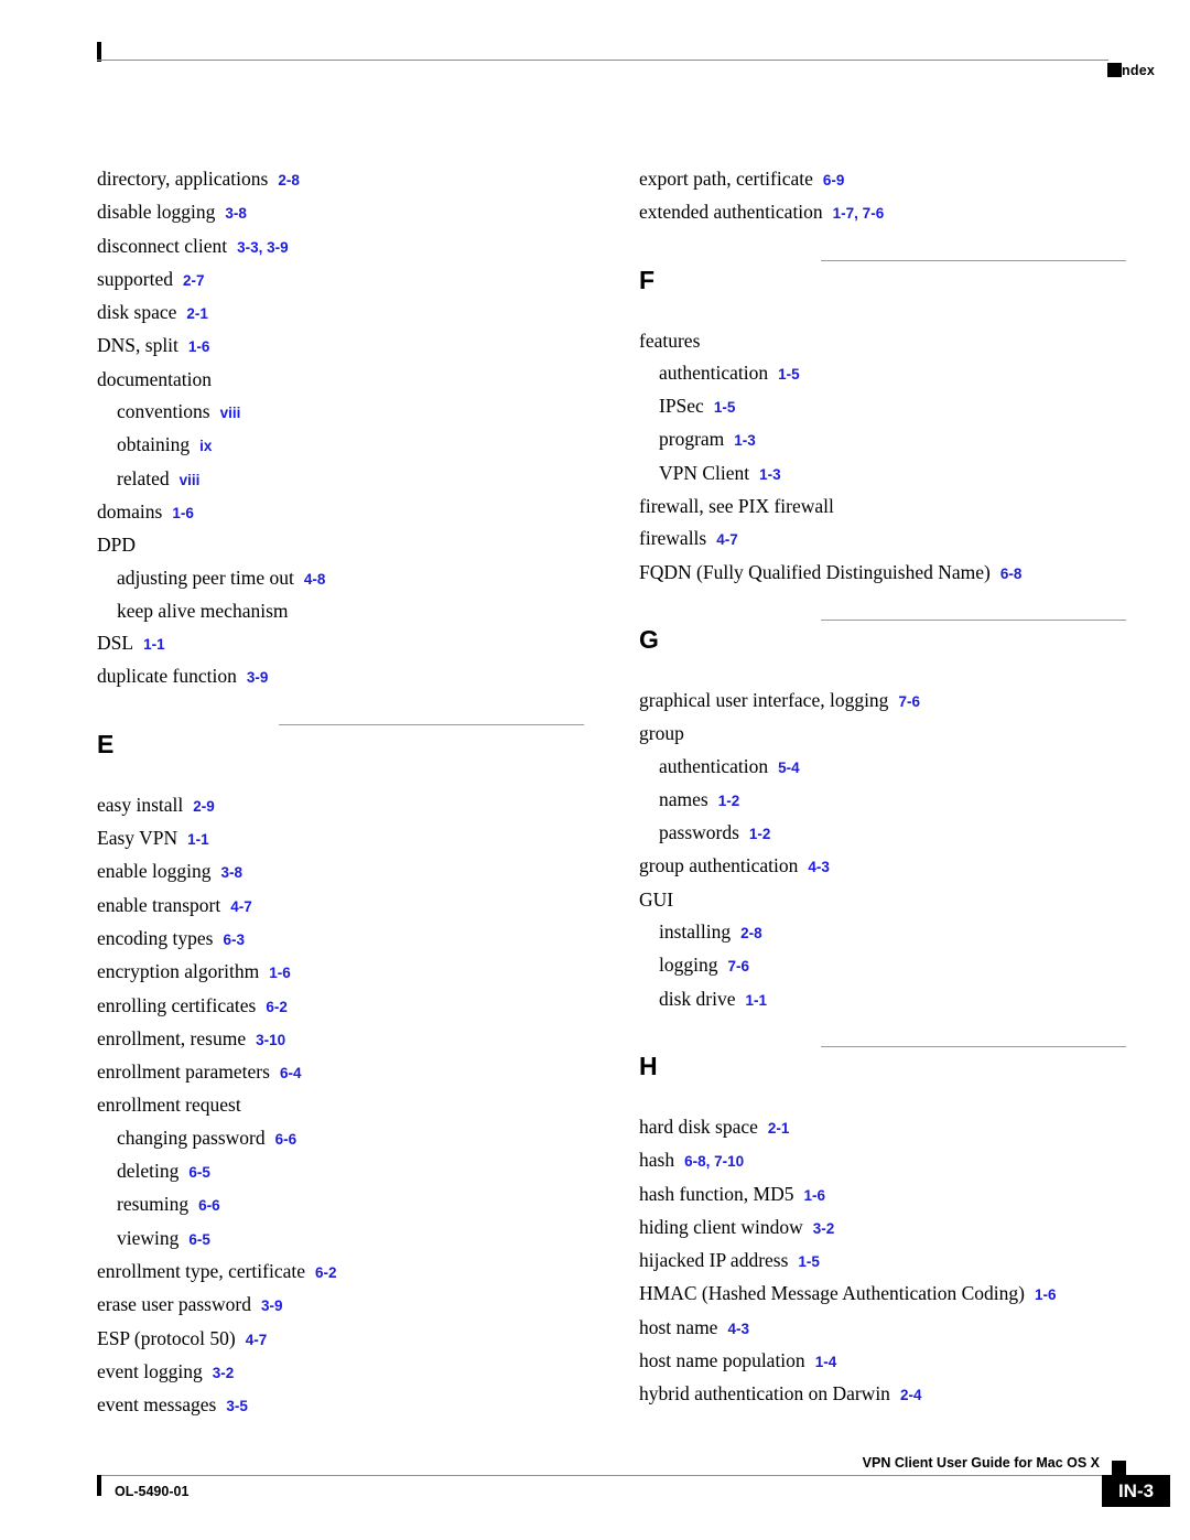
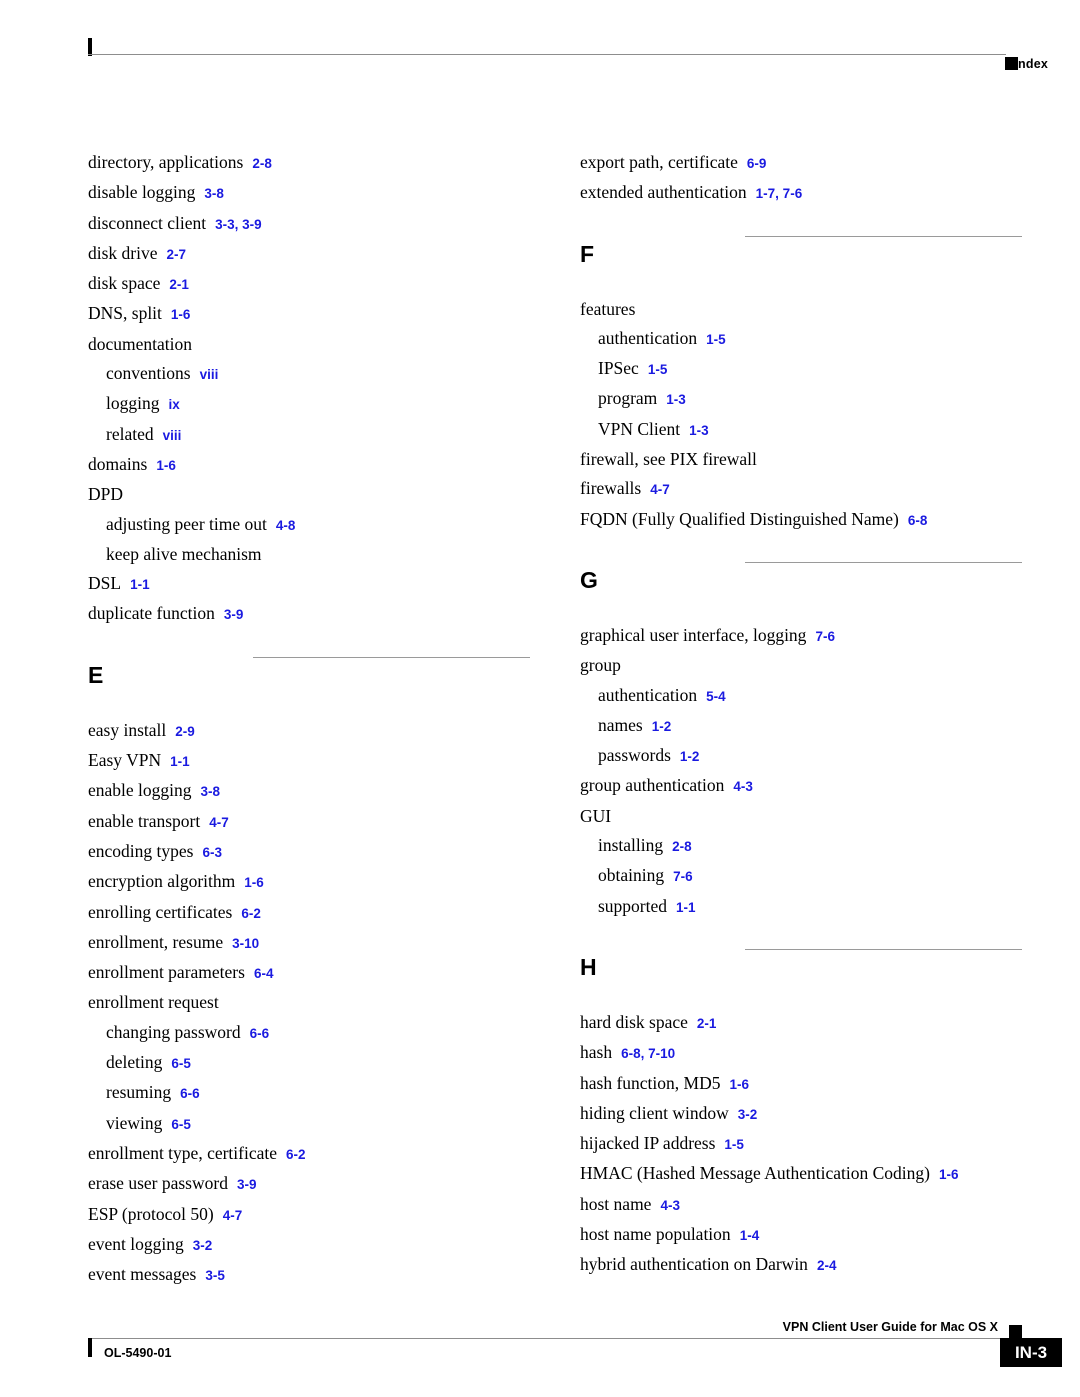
  ndex
  directory, applications 2-8
  disable logging 3-8
  disconnect client 3-3, 3-9
- supported 2-7
+ disk drive 2-7
  disk space 2-1
  DNS, split 1-6
  documentation
  conventions viii
- obtaining ix
+ logging ix
  related viii
  domains 1-6
  DPD
  adjusting peer time out 4-8
  keep alive mechanism
  DSL 1-1
  duplicate function 3-9
  E
  easy install 2-9
  Easy VPN 1-1
  enable logging 3-8
  enable transport 4-7
  encoding types 6-3
  encryption algorithm 1-6
  enrolling certificates 6-2
  enrollment, resume 3-10
  enrollment parameters 6-4
  enrollment request
  changing password 6-6
  deleting 6-5
  resuming 6-6
  viewing 6-5
  enrollment type, certificate 6-2
  erase user password 3-9
  ESP (protocol 50) 4-7
  event logging 3-2
  event messages 3-5
  export path, certificate 6-9
  extended authentication 1-7, 7-6
  F
  features
  authentication 1-5
  IPSec 1-5
  program 1-3
  VPN Client 1-3
  firewall, see PIX firewall
  firewalls 4-7
  FQDN (Fully Qualified Distinguished Name) 6-8
  G
  graphical user interface, logging 7-6
  group
  authentication 5-4
  names 1-2
  passwords 1-2
  group authentication 4-3
  GUI
  installing 2-8
- logging 7-6
+ obtaining 7-6
- disk drive 1-1
+ supported 1-1
  H
  hard disk space 2-1
  hash 6-8, 7-10
  hash function, MD5 1-6
  hiding client window 3-2
  hijacked IP address 1-5
  HMAC (Hashed Message Authentication Coding) 1-6
  host name 4-3
  host name population 1-4
  hybrid authentication on Darwin 2-4
  VPN Client User Guide for Mac OS X
  OL-5490-01
  IN-3
